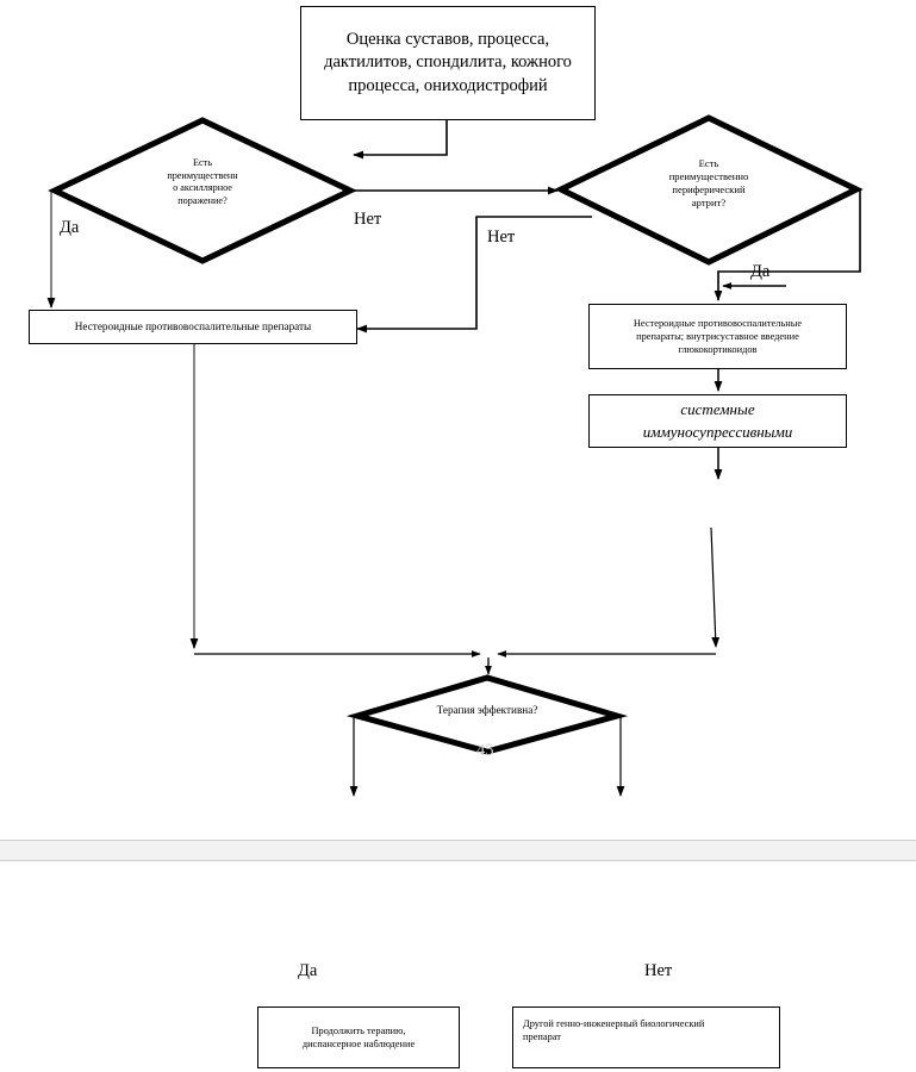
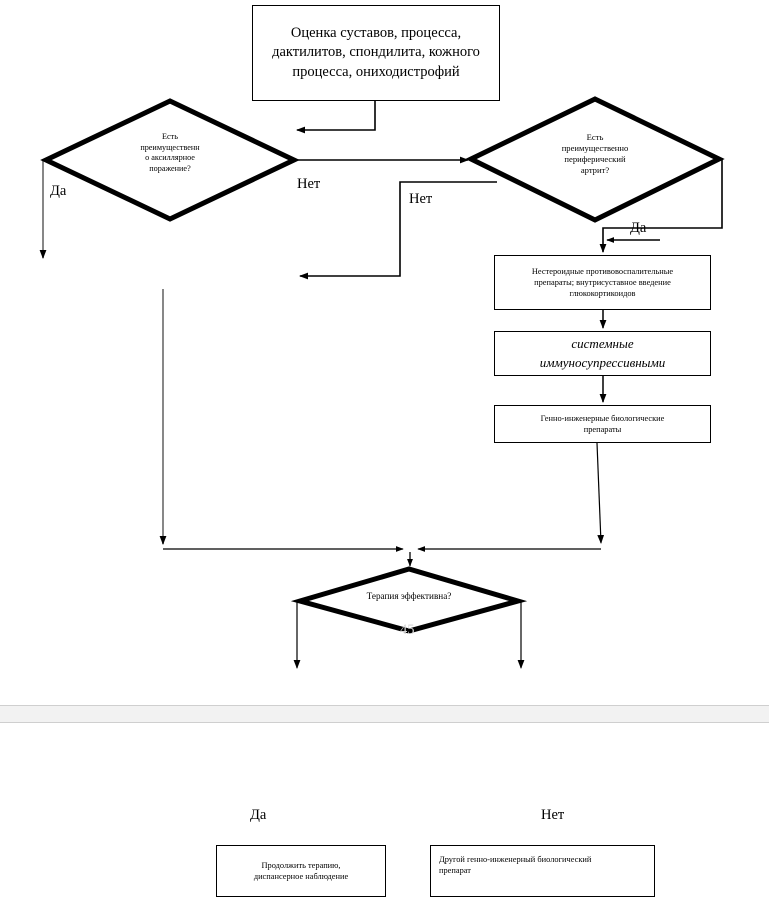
  Оценка суставов, процесса, дактилитов, спондилита, кожного процесса, ониходистрофий
  Есть
  преимущественн
  о аксиллярное
  поражение?
  Есть
  преимущественно
  периферический
  артрит?
  Да
  Нет
  Нет
  Да
- Нестероидные противовоспалительные препараты
  Нестероидные противовоспалительные
  препараты; внутрисуставное введение
  глюкокортикоидов
  системные
  иммуносупрессивными
+ Генно-инженерные биологические
+ препараты
  Терапия эффективна?
  45
  Да
  Нет
  Продолжить терапию,
  диспансерное наблюдение
  Другой генно-инженерный биологический
  препарат
